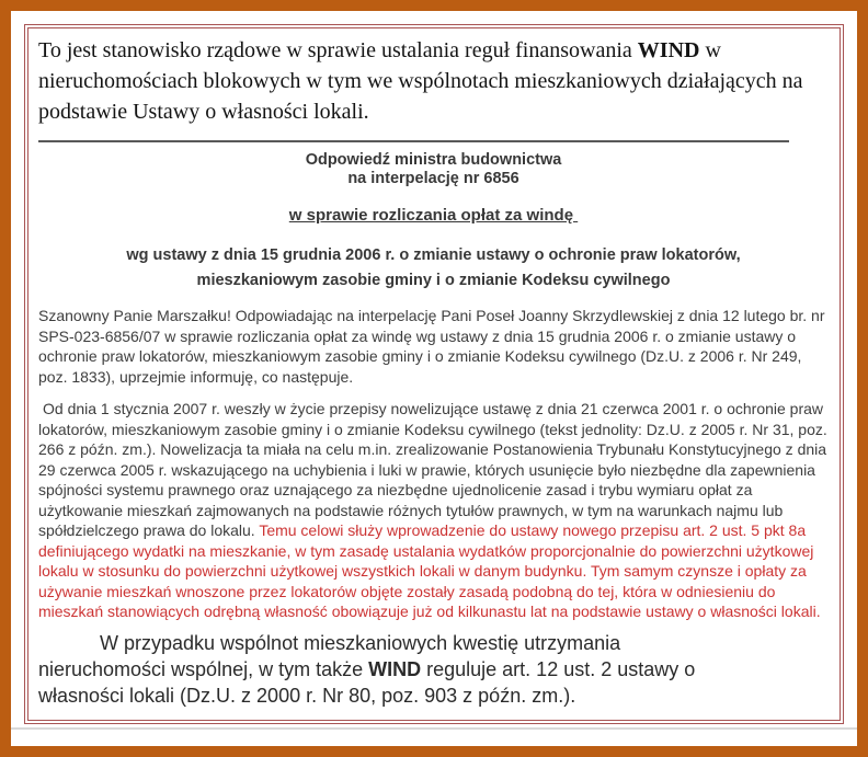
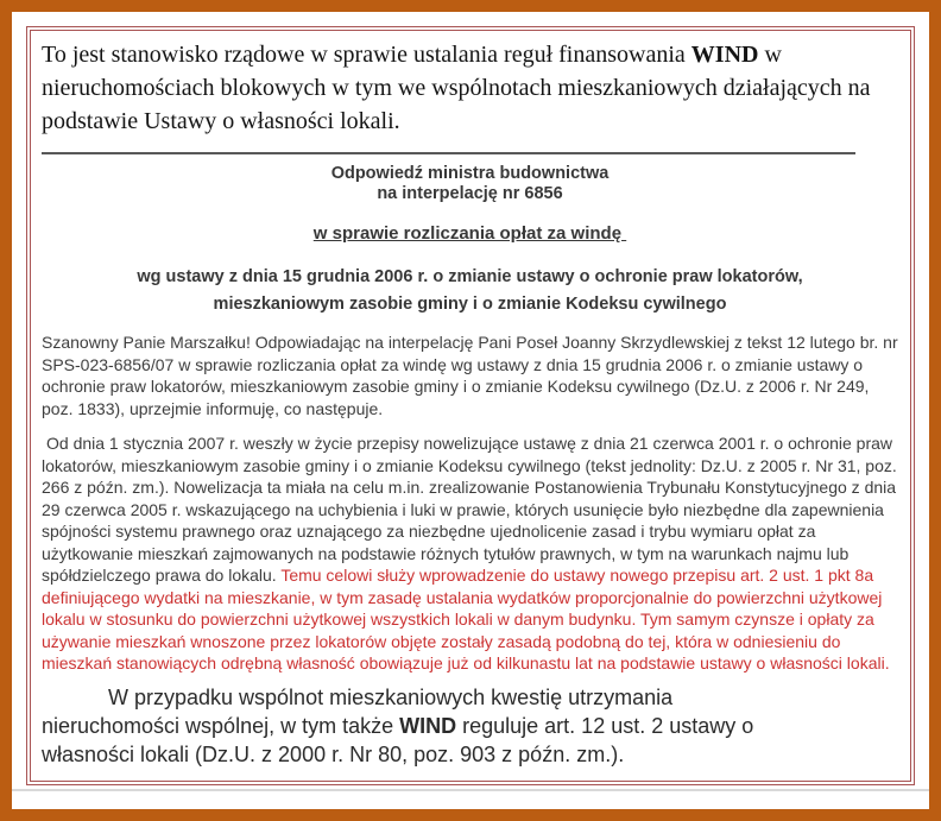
  To jest stanowisko rządowe w sprawie ustalania reguł finansowania WIND w nieruchomościach blokowych w tym we wspólnotach mieszkaniowych działających na podstawie Ustawy o własności lokali.
  Odpowiedź ministra budownictwa
  na interpelację nr 6856
  w sprawie rozliczania opłat za windę
  wg ustawy z dnia 15 grudnia 2006 r. o zmianie ustawy o ochronie praw lokatorów,
  mieszkaniowym zasobie gminy i o zmianie Kodeksu cywilnego
- Szanowny Panie Marszałku! Odpowiadając na interpelację Pani Poseł Joanny Skrzydlewskiej z dnia 12 lutego br. nr SPS-023-6856/07 w sprawie rozliczania opłat za windę wg ustawy z dnia 15 grudnia 2006 r. o zmianie ustawy o ochronie praw lokatorów, mieszkaniowym zasobie gminy i o zmianie Kodeksu cywilnego (Dz.U. z 2006 r. Nr 249, poz. 1833), uprzejmie informuję, co następuje.
+ Szanowny Panie Marszałku! Odpowiadając na interpelację Pani Poseł Joanny Skrzydlewskiej z tekst 12 lutego br. nr SPS-023-6856/07 w sprawie rozliczania opłat za windę wg ustawy z dnia 15 grudnia 2006 r. o zmianie ustawy o ochronie praw lokatorów, mieszkaniowym zasobie gminy i o zmianie Kodeksu cywilnego (Dz.U. z 2006 r. Nr 249, poz. 1833), uprzejmie informuję, co następuje.
- Od dnia 1 stycznia 2007 r. weszły w życie przepisy nowelizujące ustawę z dnia 21 czerwca 2001 r. o ochronie praw lokatorów, mieszkaniowym zasobie gminy i o zmianie Kodeksu cywilnego (tekst jednolity: Dz.U. z 2005 r. Nr 31, poz. 266 z późn. zm.). Nowelizacja ta miała na celu m.in. zrealizowanie Postanowienia Trybunału Konstytucyjnego z dnia 29 czerwca 2005 r. wskazującego na uchybienia i luki w prawie, których usunięcie było niezbędne dla zapewnienia spójności systemu prawnego oraz uznającego za niezbędne ujednolicenie zasad i trybu wymiaru opłat za użytkowanie mieszkań zajmowanych na podstawie różnych tytułów prawnych, w tym na warunkach najmu lub spółdzielczego prawa do lokalu. Temu celowi służy wprowadzenie do ustawy nowego przepisu art. 2 ust. 5 pkt 8a definiującego wydatki na mieszkanie, w tym zasadę ustalania wydatków proporcjonalnie do powierzchni użytkowej lokalu w stosunku do powierzchni użytkowej wszystkich lokali w danym budynku. Tym samym czynsze i opłaty za używanie mieszkań wnoszone przez lokatorów objęte zostały zasadą podobną do tej, która w odniesieniu do mieszkań stanowiących odrębną własność obowiązuje już od kilkunastu lat na podstawie ustawy o własności lokali.
+ Od dnia 1 stycznia 2007 r. weszły w życie przepisy nowelizujące ustawę z dnia 21 czerwca 2001 r. o ochronie praw lokatorów, mieszkaniowym zasobie gminy i o zmianie Kodeksu cywilnego (tekst jednolity: Dz.U. z 2005 r. Nr 31, poz. 266 z późn. zm.). Nowelizacja ta miała na celu m.in. zrealizowanie Postanowienia Trybunału Konstytucyjnego z dnia 29 czerwca 2005 r. wskazującego na uchybienia i luki w prawie, których usunięcie było niezbędne dla zapewnienia spójności systemu prawnego oraz uznającego za niezbędne ujednolicenie zasad i trybu wymiaru opłat za użytkowanie mieszkań zajmowanych na podstawie różnych tytułów prawnych, w tym na warunkach najmu lub spółdzielczego prawa do lokalu. Temu celowi służy wprowadzenie do ustawy nowego przepisu art. 2 ust. 1 pkt 8a definiującego wydatki na mieszkanie, w tym zasadę ustalania wydatków proporcjonalnie do powierzchni użytkowej lokalu w stosunku do powierzchni użytkowej wszystkich lokali w danym budynku. Tym samym czynsze i opłaty za używanie mieszkań wnoszone przez lokatorów objęte zostały zasadą podobną do tej, która w odniesieniu do mieszkań stanowiących odrębną własność obowiązuje już od kilkunastu lat na podstawie ustawy o własności lokali.
  W przypadku wspólnot mieszkaniowych kwestię utrzymania nieruchomości wspólnej, w tym także WIND reguluje art. 12 ust. 2 ustawy o własności lokali (Dz.U. z 2000 r. Nr 80, poz. 903 z późn. zm.).
